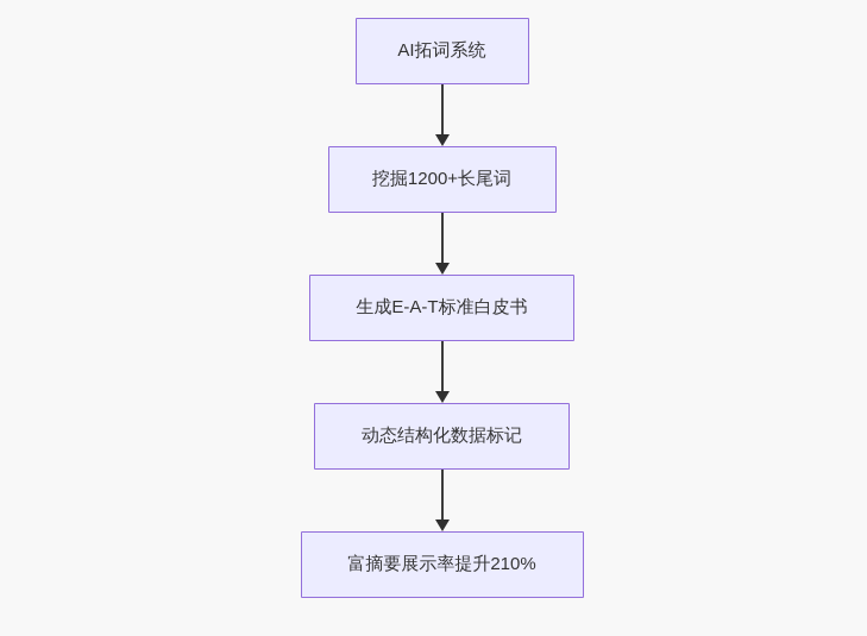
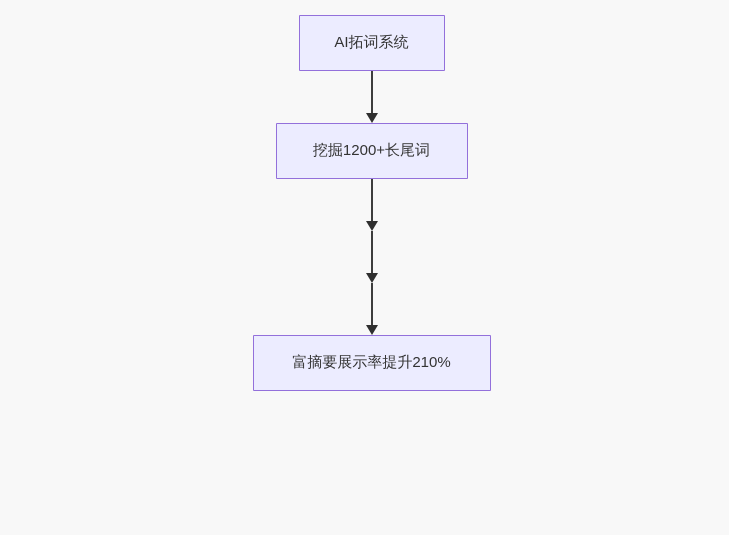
  AI拓词系统
  挖掘1200+长尾词
- 生成E-A-T标准白皮书
- 动态结构化数据标记
  富摘要展示率提升210%
